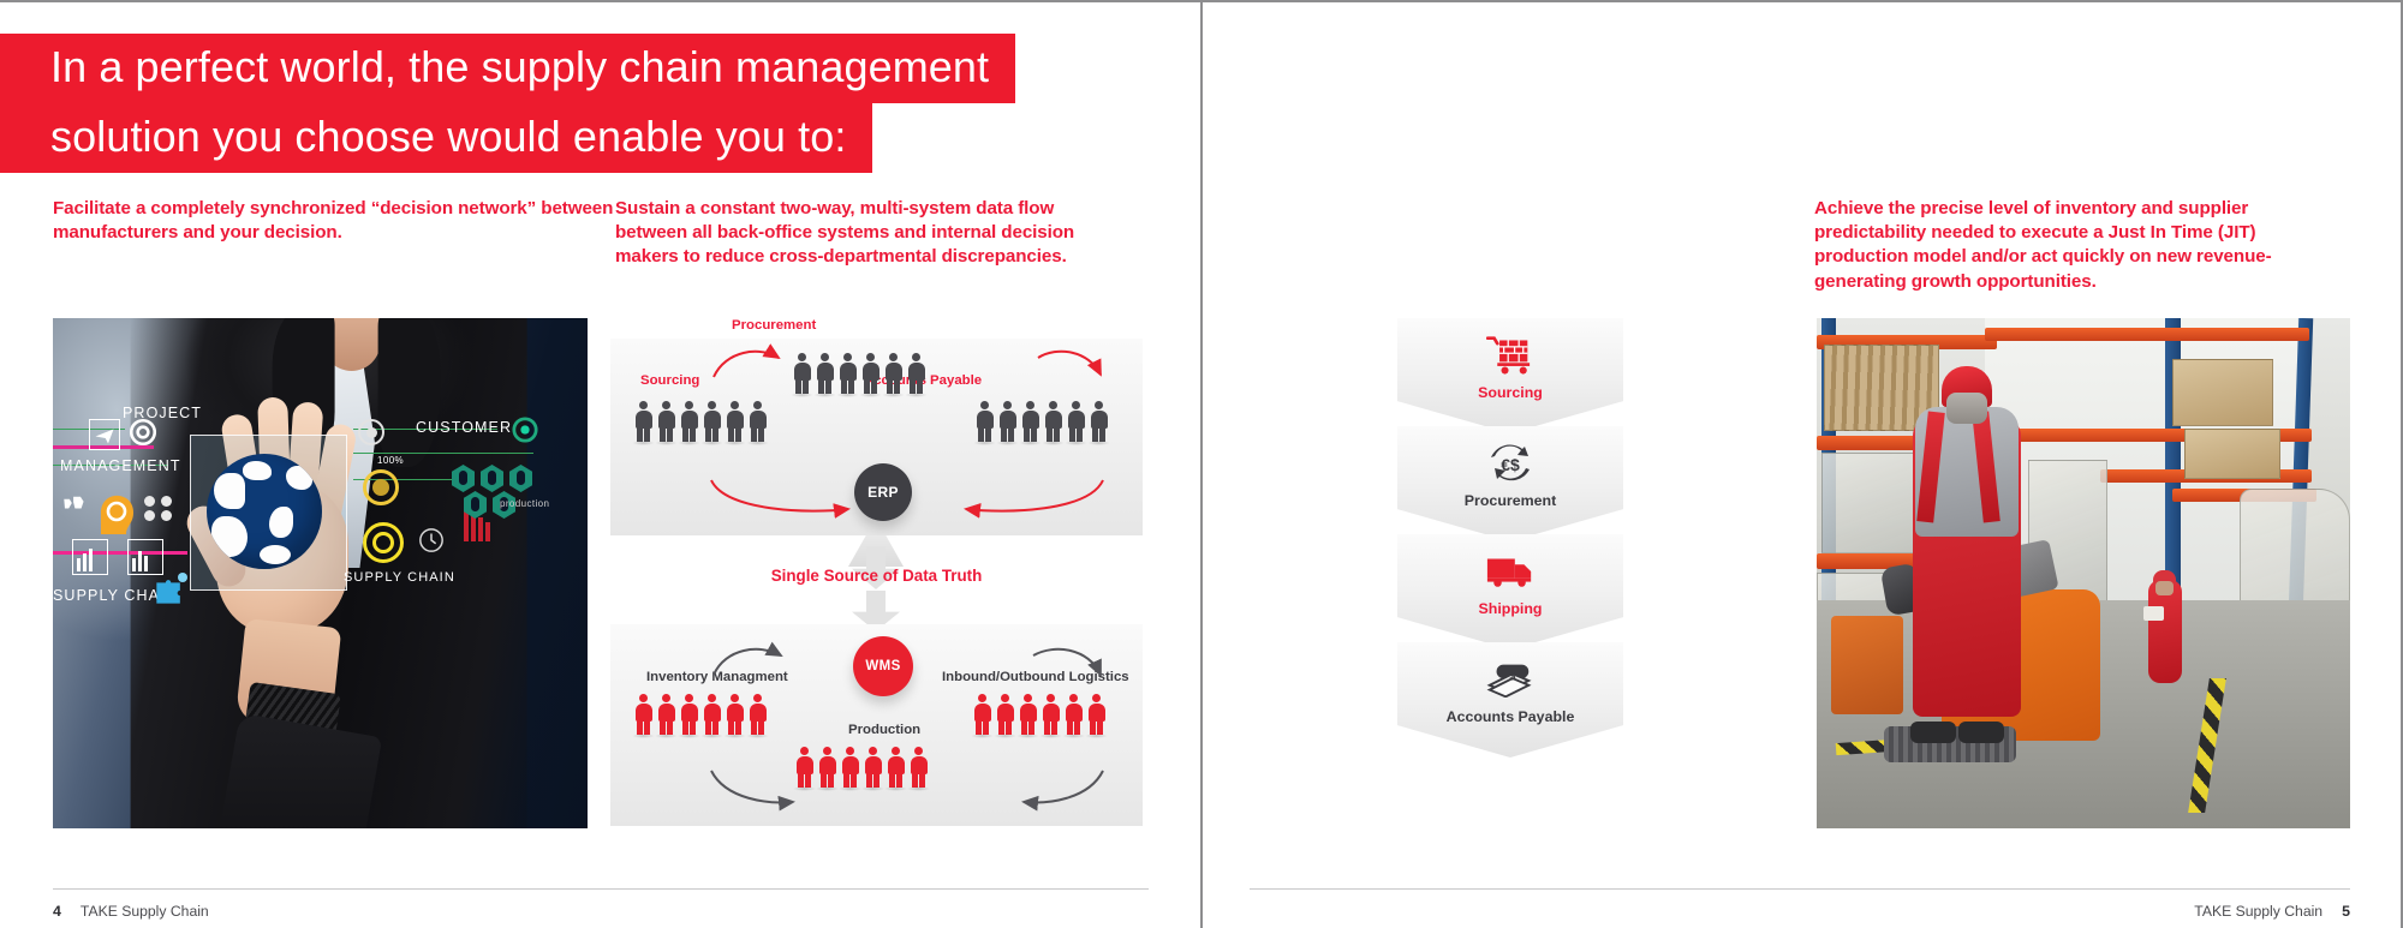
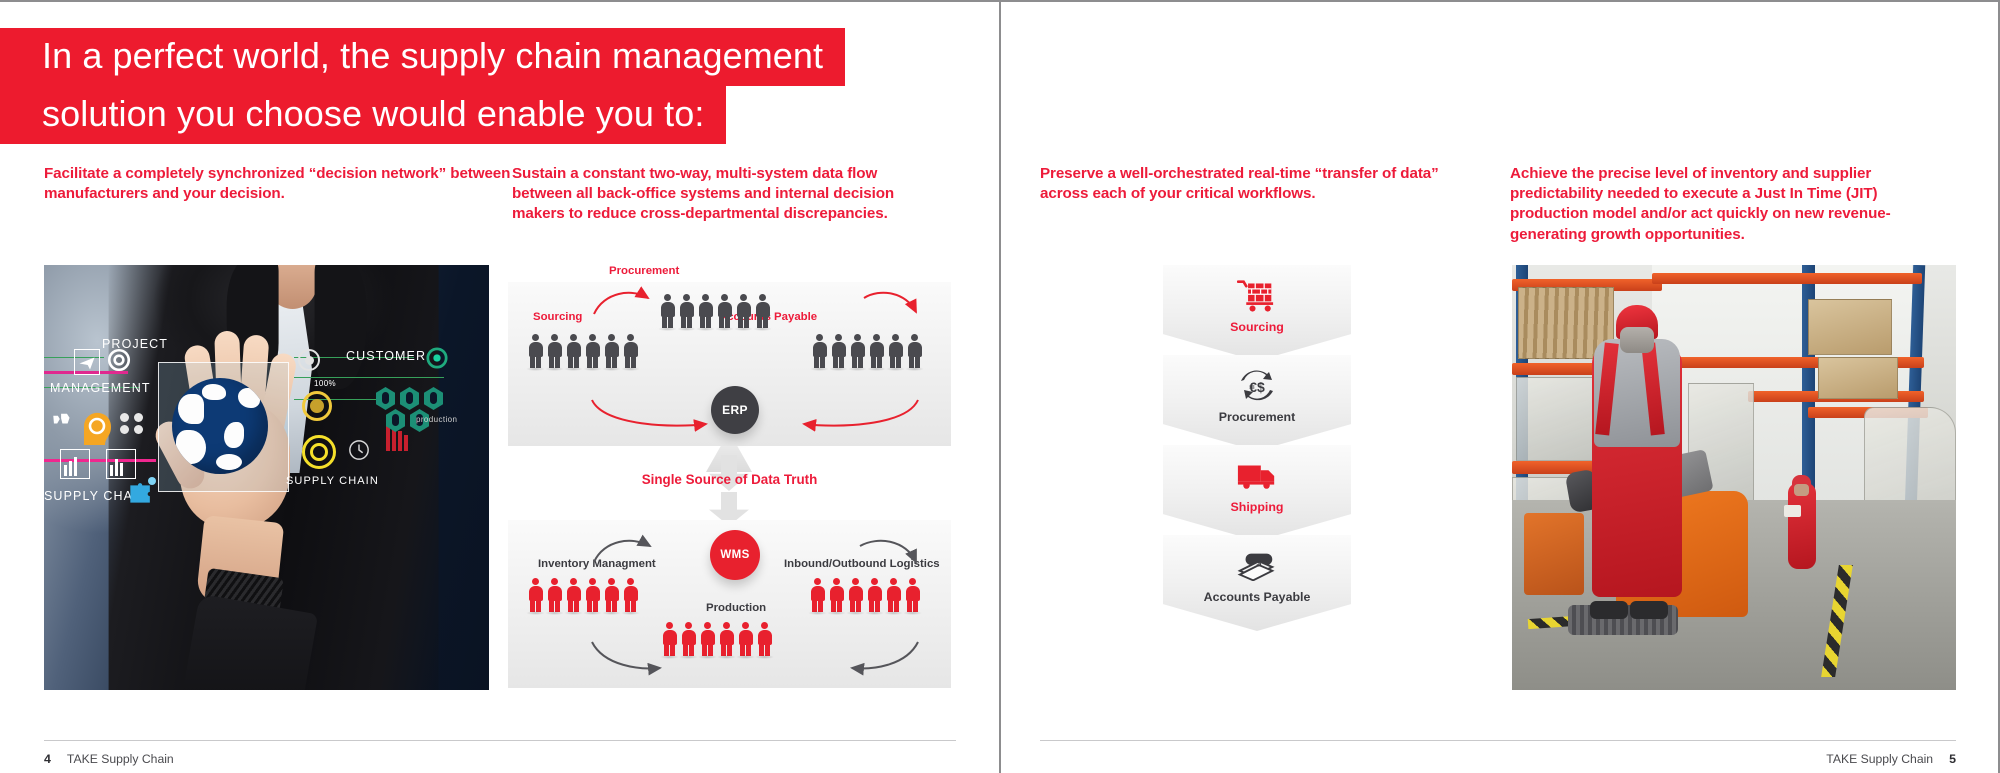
  In a perfect world, the supply chain management
  solution you choose would enable you to:
  Facilitate a completely synchronized “decision network” between manufacturers and your decision.
  Sustain a constant two-way, multi-system data flow between all back-office systems and internal decision makers to reduce cross-departmental discrepancies.
+ Preserve a well-orchestrated real-time “transfer of data” across each of your critical workflows.
  Achieve the precise level of inventory and supplier predictability needed to execute a Just In Time (JIT) production model and/or act quickly on new revenue-generating growth opportunities.
  PROJECT
  MANAGEMENT
  SUPPLY CHA
  CUSTOMER
  100%
  production
  SUPPLY CHAIN
  Procurement
  Sourcing
  ERP
  Single Source of Data Truth
  Inventory Managment
  Inbound/Outbound Logistics
  Production
  WMS
  Sourcing
  €$
  Procurement
  Shipping
  $
  Accounts Payable
  4
  TAKE Supply Chain
  TAKE Supply Chain
  5
